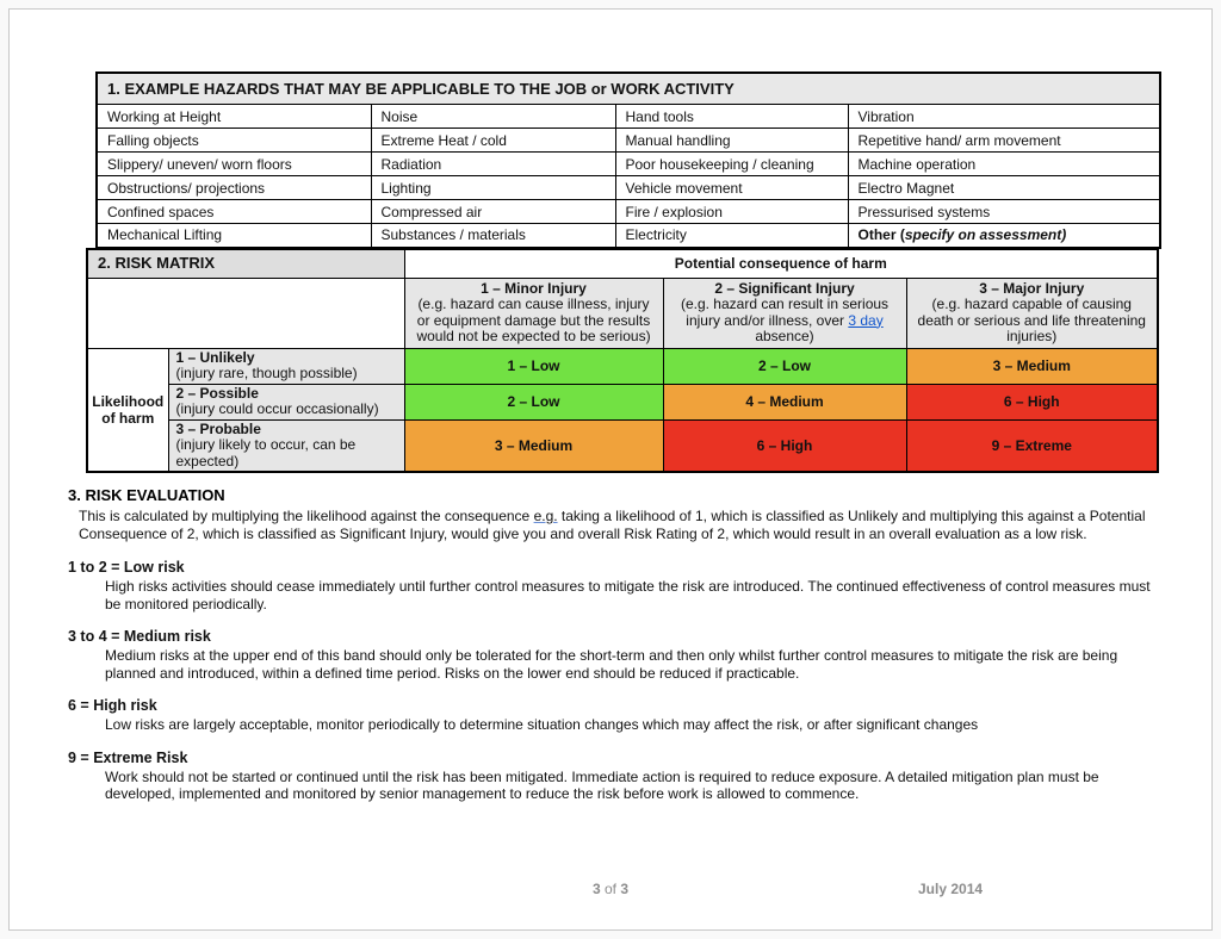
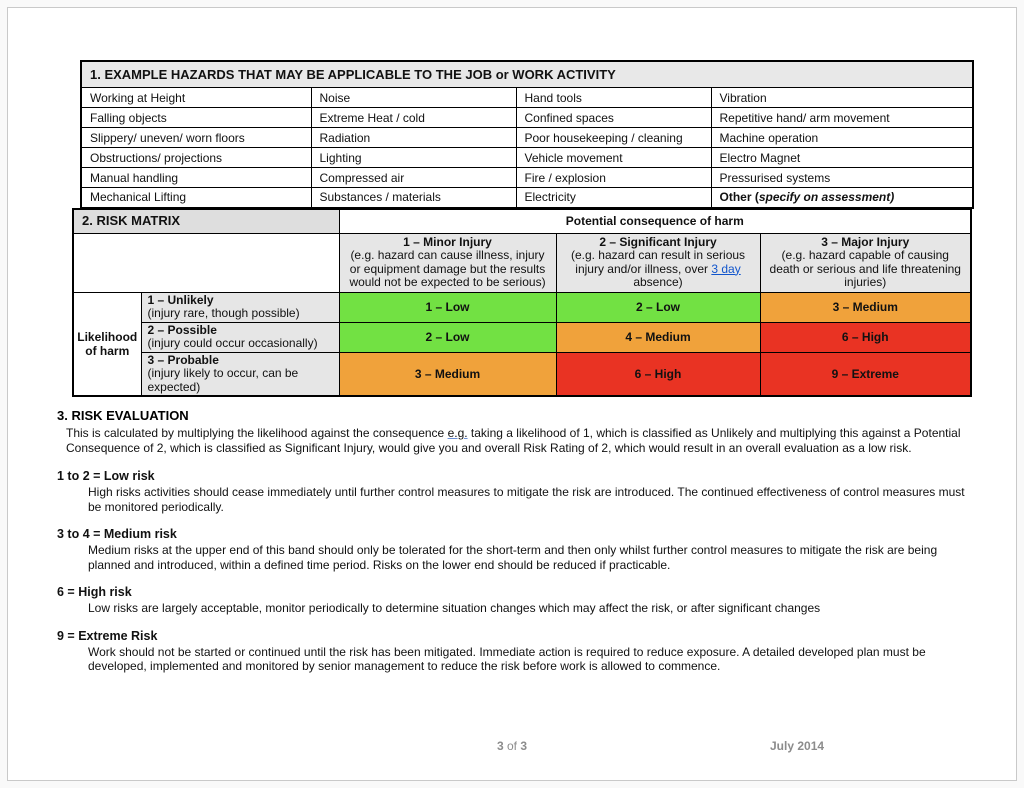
  1. EXAMPLE HAZARDS THAT MAY BE APPLICABLE TO THE JOB or WORK ACTIVITY
  Working at Height	Noise	Hand tools	Vibration
- Falling objects	Extreme Heat / cold	Manual handling	Repetitive hand/ arm movement
+ Falling objects	Extreme Heat / cold	Confined spaces	Repetitive hand/ arm movement
  Slippery/ uneven/ worn floors	Radiation	Poor housekeeping / cleaning	Machine operation
  Obstructions/ projections	Lighting	Vehicle movement	Electro Magnet
- Confined spaces	Compressed air	Fire / explosion	Pressurised systems
+ Manual handling	Compressed air	Fire / explosion	Pressurised systems
  Mechanical Lifting	Substances / materials	Electricity	Other (specify on assessment)
  2. RISK MATRIX	Potential consequence of harm
  	1 – Minor Injury(e.g. hazard can cause illness, injury or equipment damage but the results would not be expected to be serious)	2 – Significant Injury(e.g. hazard can result in serious injury and/or illness, over 3 day absence)	3 – Major Injury(e.g. hazard capable of causing death or serious and life threatening injuries)
  Likelihood of harm	1 – Unlikely(injury rare, though possible)	1 – Low	2 – Low	3 – Medium
  2 – Possible(injury could occur occasionally)	2 – Low	4 – Medium	6 – High
  3 – Probable(injury likely to occur, can be expected)	3 – Medium	6 – High	9 – Extreme
  3. RISK EVALUATION
  This is calculated by multiplying the likelihood against the consequence e.g. taking a likelihood of 1, which is classified as Unlikely and multiplying this against a Potential Consequence of 2, which is classified as Significant Injury, would give you and overall Risk Rating of 2, which would result in an overall evaluation as a low risk.
  1 to 2 = Low risk
  High risks activities should cease immediately until further control measures to mitigate the risk are introduced. The continued effectiveness of control measures must be monitored periodically.
  3 to 4 = Medium risk
  Medium risks at the upper end of this band should only be tolerated for the short-term and then only whilst further control measures to mitigate the risk are being planned and introduced, within a defined time period. Risks on the lower end should be reduced if practicable.
  6 = High risk
  Low risks are largely acceptable, monitor periodically to determine situation changes which may affect the risk, or after significant changes
  9 = Extreme Risk
- Work should not be started or continued until the risk has been mitigated. Immediate action is required to reduce exposure. A detailed mitigation plan must be developed, implemented and monitored by senior management to reduce the risk before work is allowed to commence.
+ Work should not be started or continued until the risk has been mitigated. Immediate action is required to reduce exposure. A detailed developed plan must be developed, implemented and monitored by senior management to reduce the risk before work is allowed to commence.
  3 of 3
  July 2014
